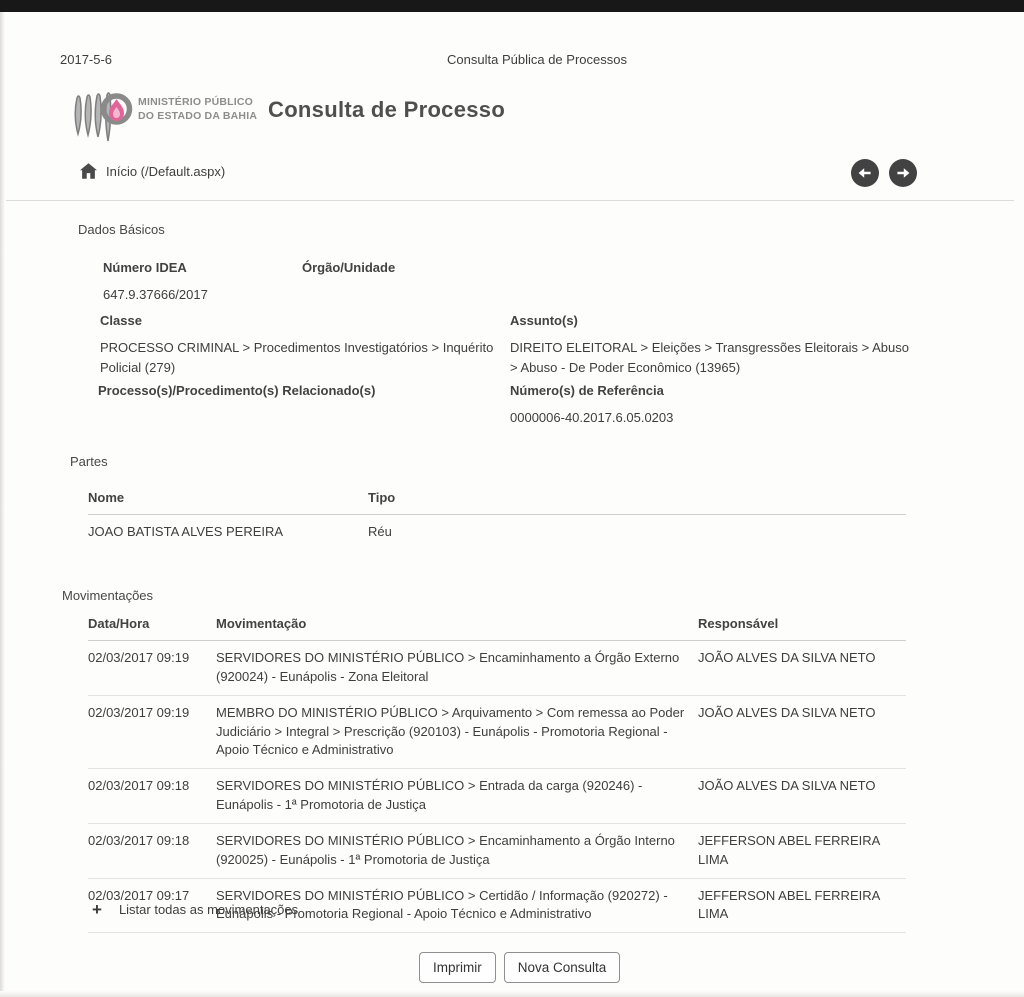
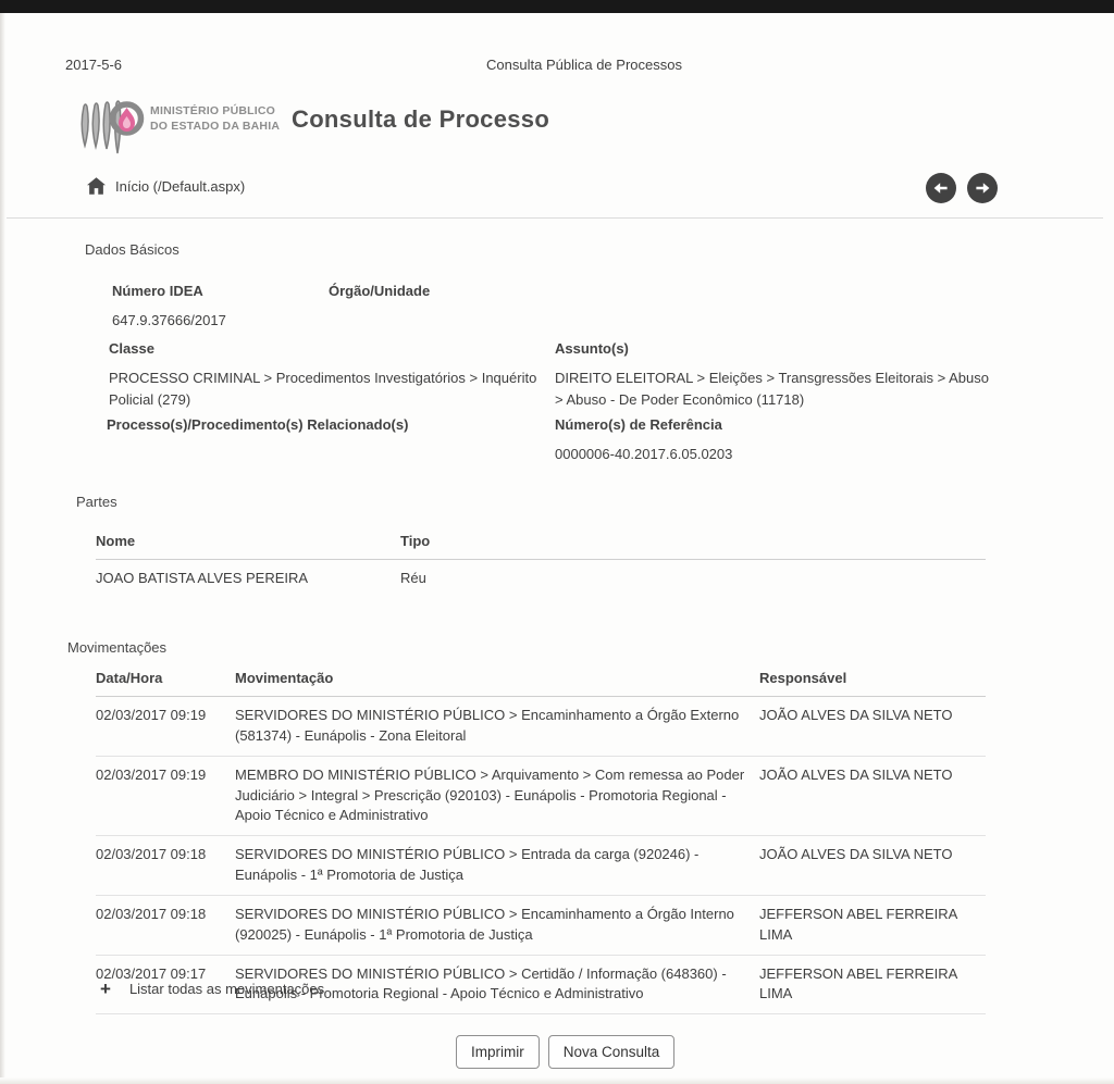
  2017-5-6
  Consulta Pública de Processos
  MINISTÉRIO PÚBLICO
  DO ESTADO DA BAHIA
  Consulta de Processo
  Início (/Default.aspx)
  Dados Básicos
  Número IDEA
  647.9.37666/2017
  Órgão/Unidade
  Classe
  PROCESSO CRIMINAL > Procedimentos Investigatórios > Inquérito Policial (279)
  Assunto(s)
- DIREITO ELEITORAL > Eleições > Transgressões Eleitorais > Abuso > Abuso - De Poder Econômico (13965)
+ DIREITO ELEITORAL > Eleições > Transgressões Eleitorais > Abuso > Abuso - De Poder Econômico (11718)
  Processo(s)/Procedimento(s) Relacionado(s)
  Número(s) de Referência
  0000006-40.2017.6.05.0203
  Partes
  Nome	Tipo
  JOAO BATISTA ALVES PEREIRA	Réu
  Movimentações
  Data/Hora	Movimentação	Responsável
- 02/03/2017 09:19	SERVIDORES DO MINISTÉRIO PÚBLICO > Encaminhamento a Órgão Externo (920024) - Eunápolis - Zona Eleitoral	JOÃO ALVES DA SILVA NETO
+ 02/03/2017 09:19	SERVIDORES DO MINISTÉRIO PÚBLICO > Encaminhamento a Órgão Externo (581374) - Eunápolis - Zona Eleitoral	JOÃO ALVES DA SILVA NETO
  02/03/2017 09:19	MEMBRO DO MINISTÉRIO PÚBLICO > Arquivamento > Com remessa ao Poder Judiciário > Integral > Prescrição (920103) - Eunápolis - Promotoria Regional - Apoio Técnico e Administrativo	JOÃO ALVES DA SILVA NETO
  02/03/2017 09:18	SERVIDORES DO MINISTÉRIO PÚBLICO > Entrada da carga (920246) - Eunápolis - 1ª Promotoria de Justiça	JOÃO ALVES DA SILVA NETO
  02/03/2017 09:18	SERVIDORES DO MINISTÉRIO PÚBLICO > Encaminhamento a Órgão Interno (920025) - Eunápolis - 1ª Promotoria de Justiça	JEFFERSON ABEL FERREIRA LIMA
- 02/03/2017 09:17	SERVIDORES DO MINISTÉRIO PÚBLICO > Certidão / Informação (920272) - Eunápolis - Promotoria Regional - Apoio Técnico e Administrativo	JEFFERSON ABEL FERREIRA LIMA
+ 02/03/2017 09:17	SERVIDORES DO MINISTÉRIO PÚBLICO > Certidão / Informação (648360) - Eunápolis - Promotoria Regional - Apoio Técnico e Administrativo	JEFFERSON ABEL FERREIRA LIMA
  +
  Listar todas as movimentações
  Imprimir
  Nova Consulta
